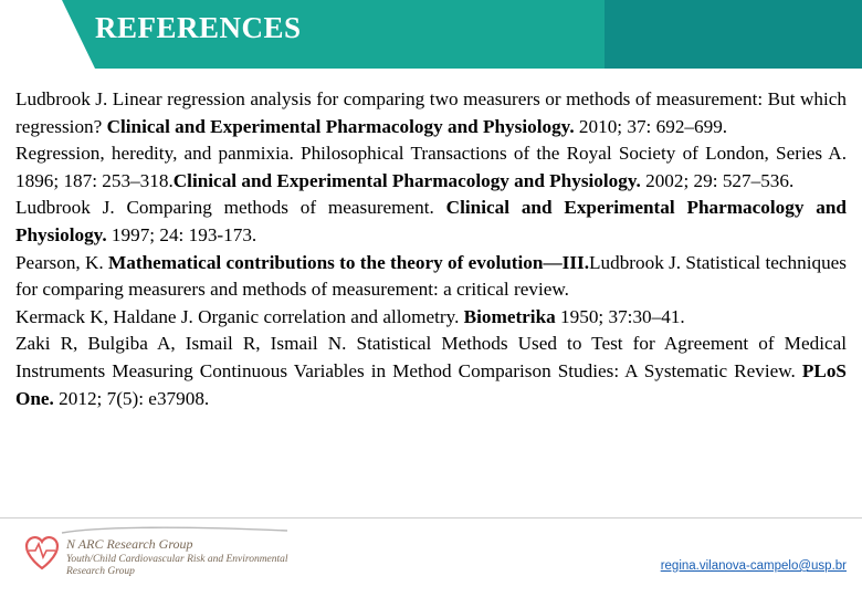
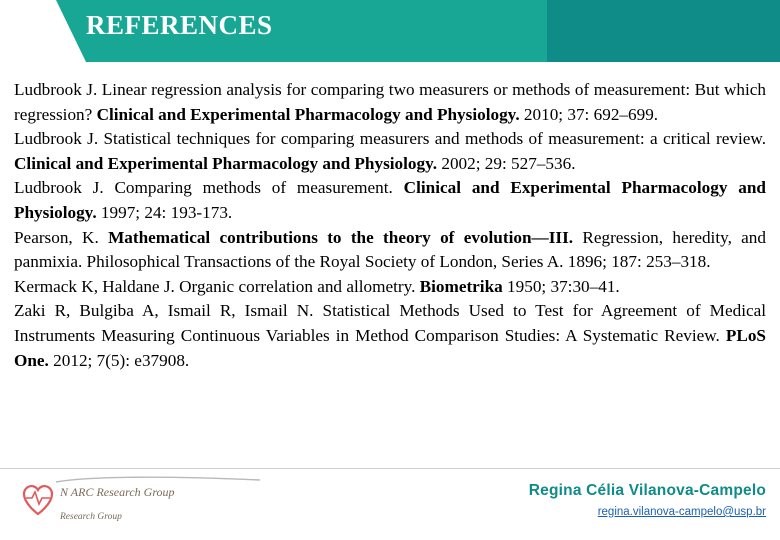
  REFERENCES
  Ludbrook J. Linear regression analysis for comparing two measurers or methods of measurement: But which regression? Clinical and Experimental Pharmacology and Physiology. 2010; 37: 692–699.
- Regression, heredity, and panmixia. Philosophical Transactions of the Royal Society of London, Series A. 1896; 187: 253–318.Clinical and Experimental Pharmacology and Physiology. 2002; 29: 527–536.
+ Ludbrook J. Statistical techniques for comparing measurers and methods of measurement: a critical review. Clinical and Experimental Pharmacology and Physiology. 2002; 29: 527–536.
  Ludbrook J. Comparing methods of measurement. Clinical and Experimental Pharmacology and Physiology. 1997; 24: 193-173.
- Pearson, K. Mathematical contributions to the theory of evolution—III.Ludbrook J. Statistical techniques for comparing measurers and methods of measurement: a critical review.
+ Pearson, K. Mathematical contributions to the theory of evolution—III. Regression, heredity, and panmixia. Philosophical Transactions of the Royal Society of London, Series A. 1896; 187: 253–318.
  Kermack K, Haldane J. Organic correlation and allometry. Biometrika 1950; 37:30–41.
  Zaki R, Bulgiba A, Ismail R, Ismail N. Statistical Methods Used to Test for Agreement of Medical Instruments Measuring Continuous Variables in Method Comparison Studies: A Systematic Review. PLoS One. 2012; 7(5): e37908.
  N ARC Research Group
- Youth/Child Cardiovascular Risk and Environmental
  Research Group
+ Regina Célia Vilanova-Campelo
  regina.vilanova-campelo@usp.br
